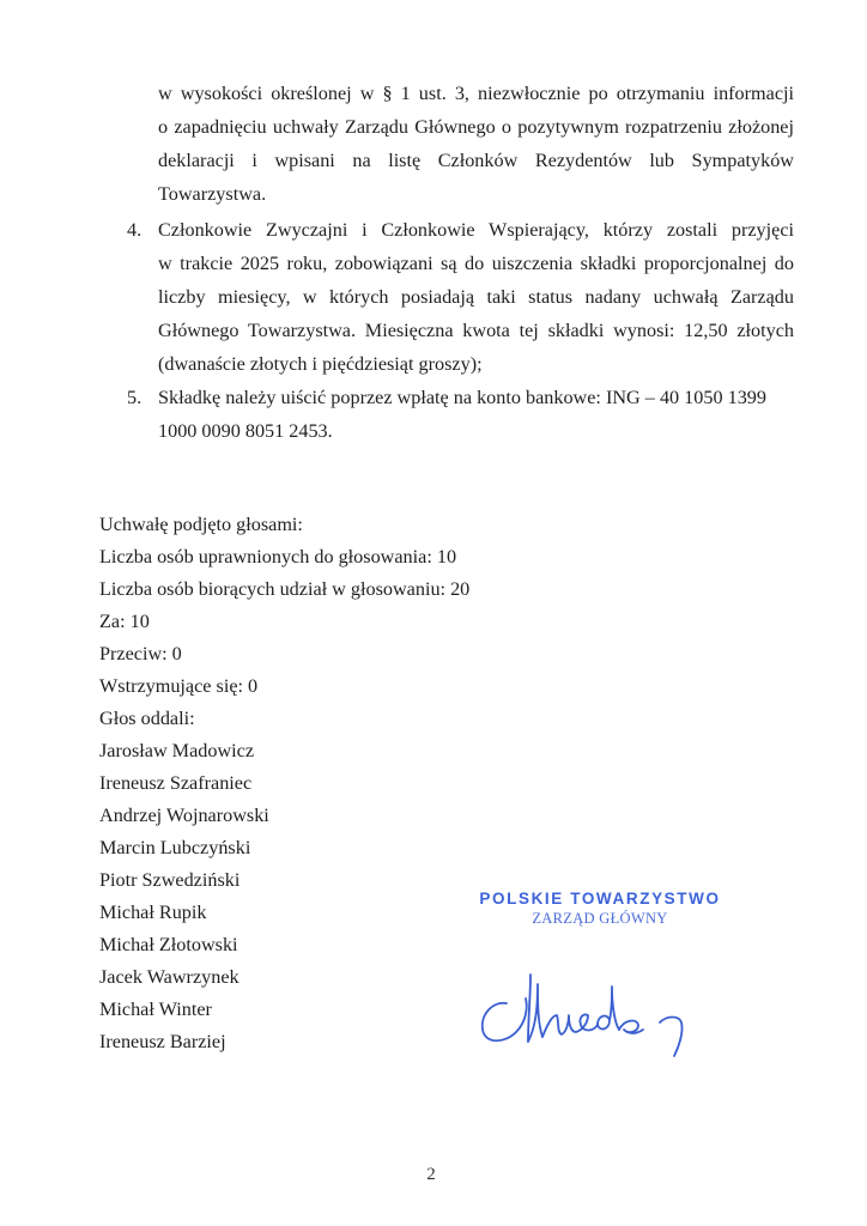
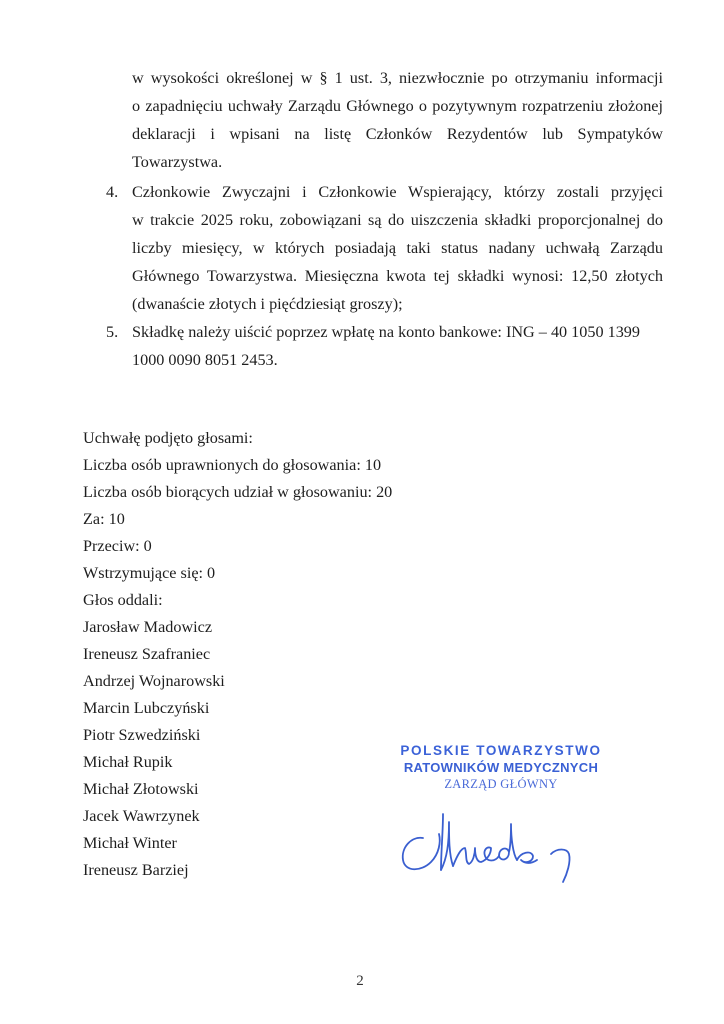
  w wysokości określonej w § 1 ust. 3, niezwłocznie po otrzymaniu informacji
  o zapadnięciu uchwały Zarządu Głównego o pozytywnym rozpatrzeniu złożonej
  deklaracji i wpisani na listę Członków Rezydentów lub Sympatyków
  Towarzystwa.
  4.
  Członkowie Zwyczajni i Członkowie Wspierający, którzy zostali przyjęci
  w trakcie 2025 roku, zobowiązani są do uiszczenia składki proporcjonalnej do
  liczby miesięcy, w których posiadają taki status nadany uchwałą Zarządu
  Głównego Towarzystwa. Miesięczna kwota tej składki wynosi: 12,50 złotych
  (dwanaście złotych i pięćdziesiąt groszy);
  5.
  Składkę należy uiścić poprzez wpłatę na konto bankowe: ING – 40 1050 1399
  1000 0090 8051 2453.
  Uchwałę podjęto głosami:
  Liczba osób uprawnionych do głosowania: 10
  Liczba osób biorących udział w głosowaniu: 20
  Za: 10
  Przeciw: 0
  Wstrzymujące się: 0
  Głos oddali:
  Jarosław Madowicz
  Ireneusz Szafraniec
  Andrzej Wojnarowski
  Marcin Lubczyński
  Piotr Szwedziński
  Michał Rupik
  Michał Złotowski
  Jacek Wawrzynek
  Michał Winter
  Ireneusz Barziej
  POLSKIE TOWARZYSTWO
+ RATOWNIKÓW MEDYCZNYCH
  ZARZĄD GŁÓWNY
  2
